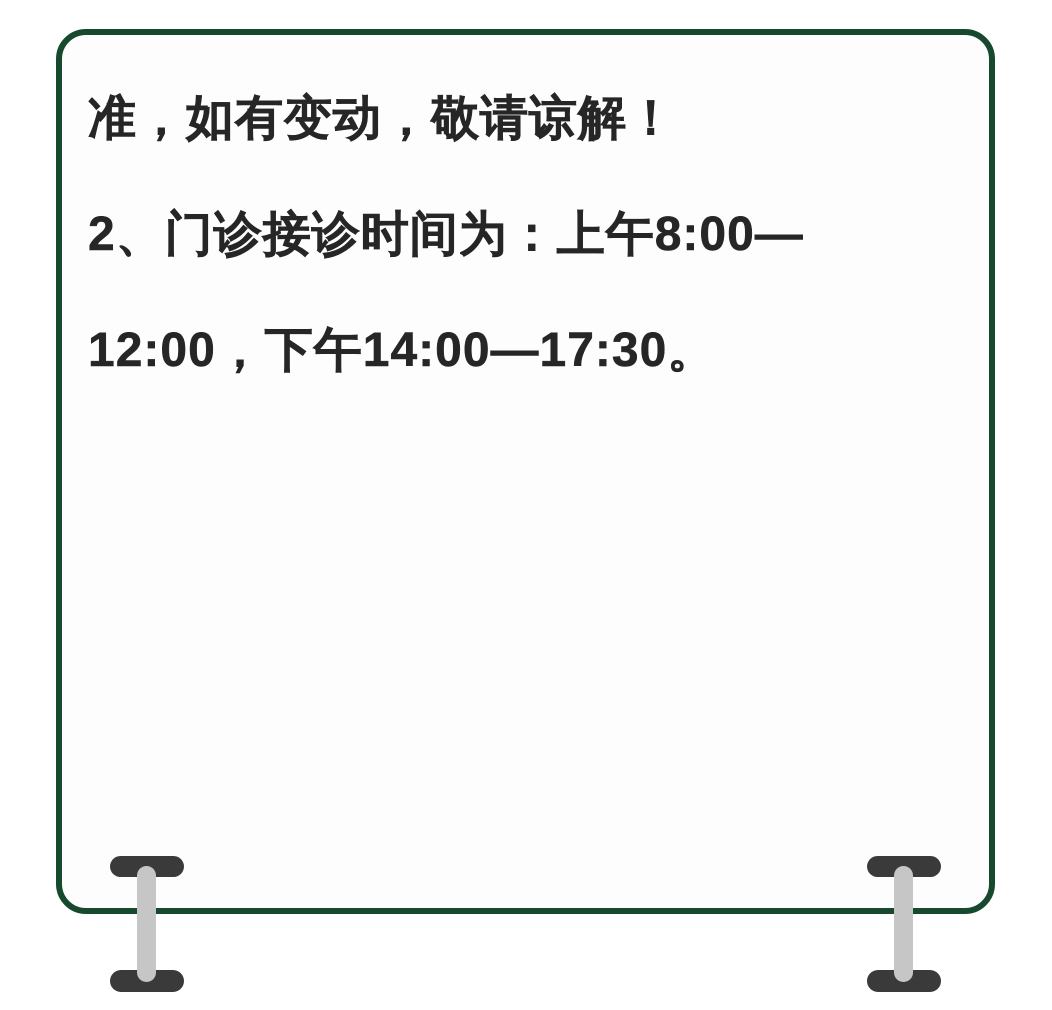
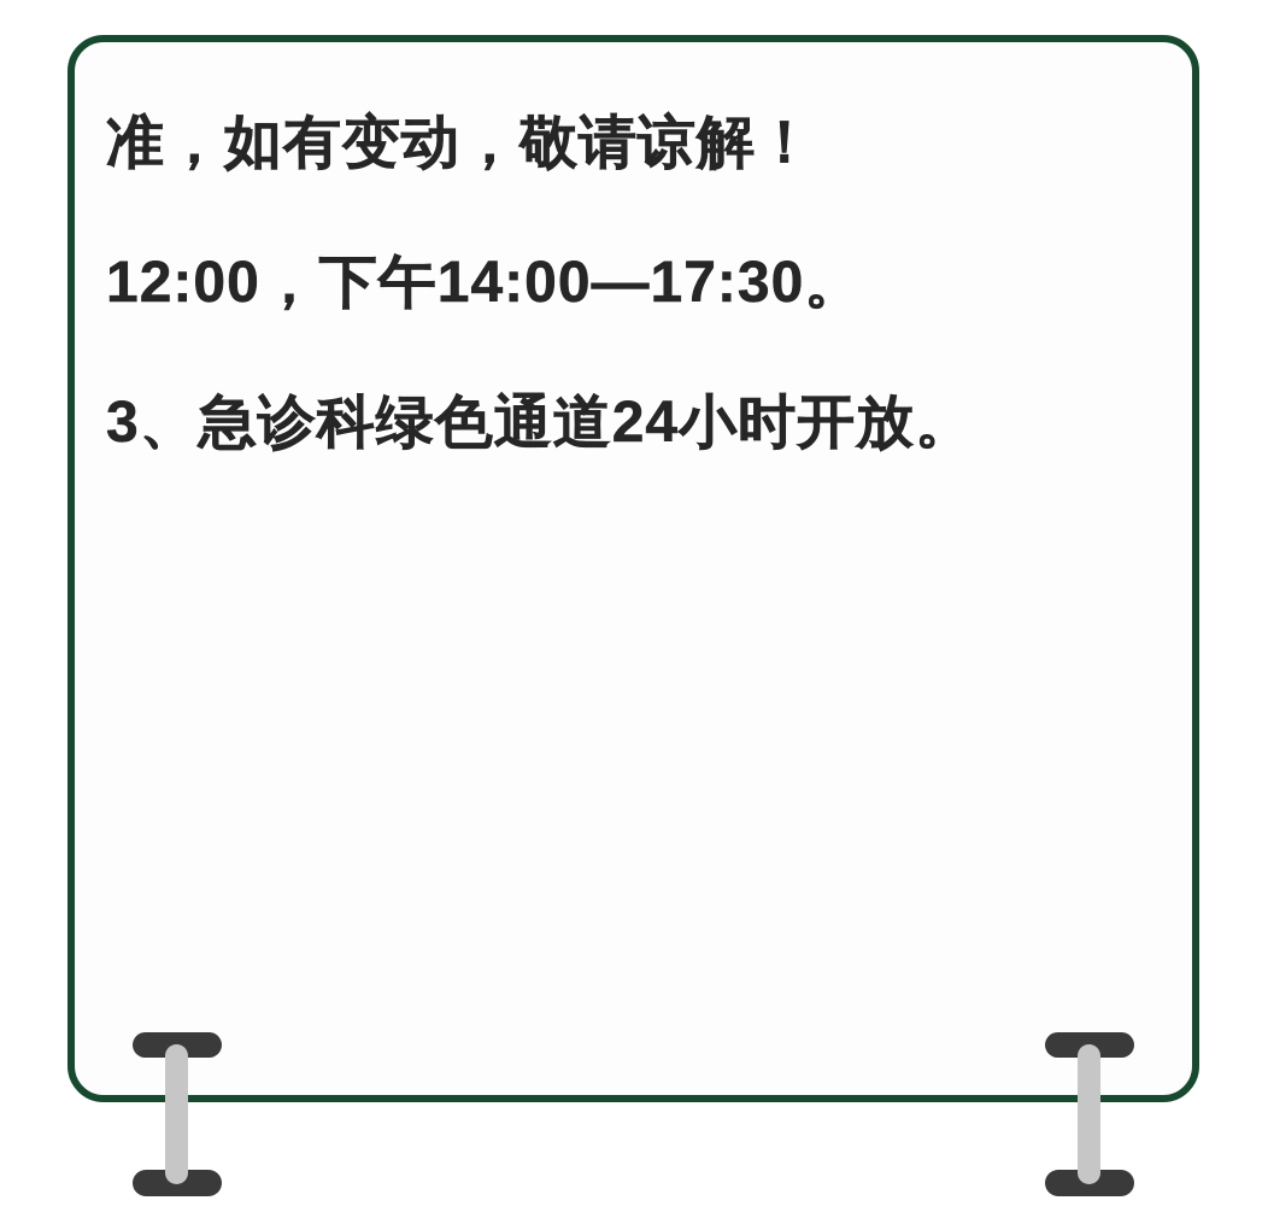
  准，如有变动，敬请谅解！
- 2、门诊接诊时间为：上午8:00—
  12:00，下午14:00—17:30。
+ 3、急诊科绿色通道24小时开放。
